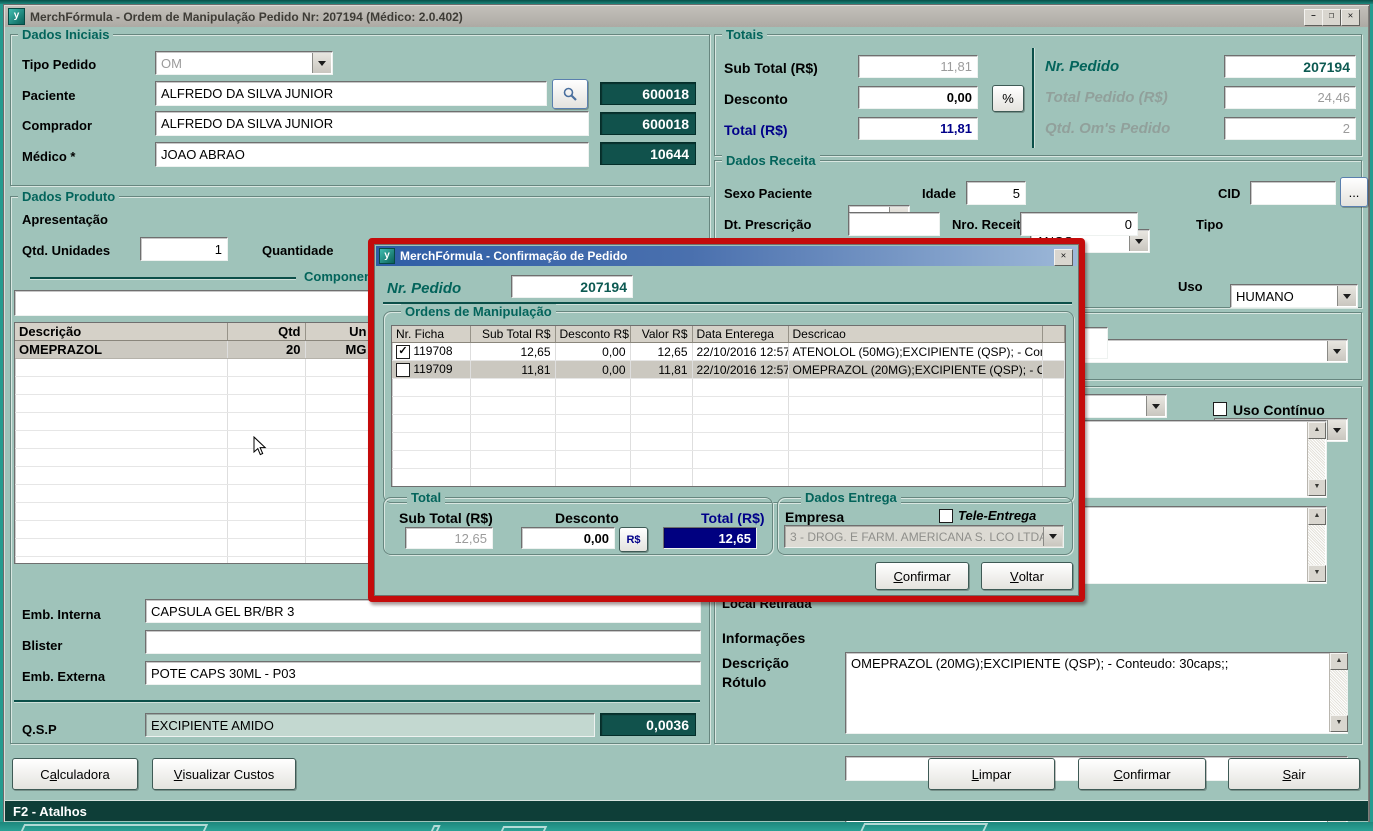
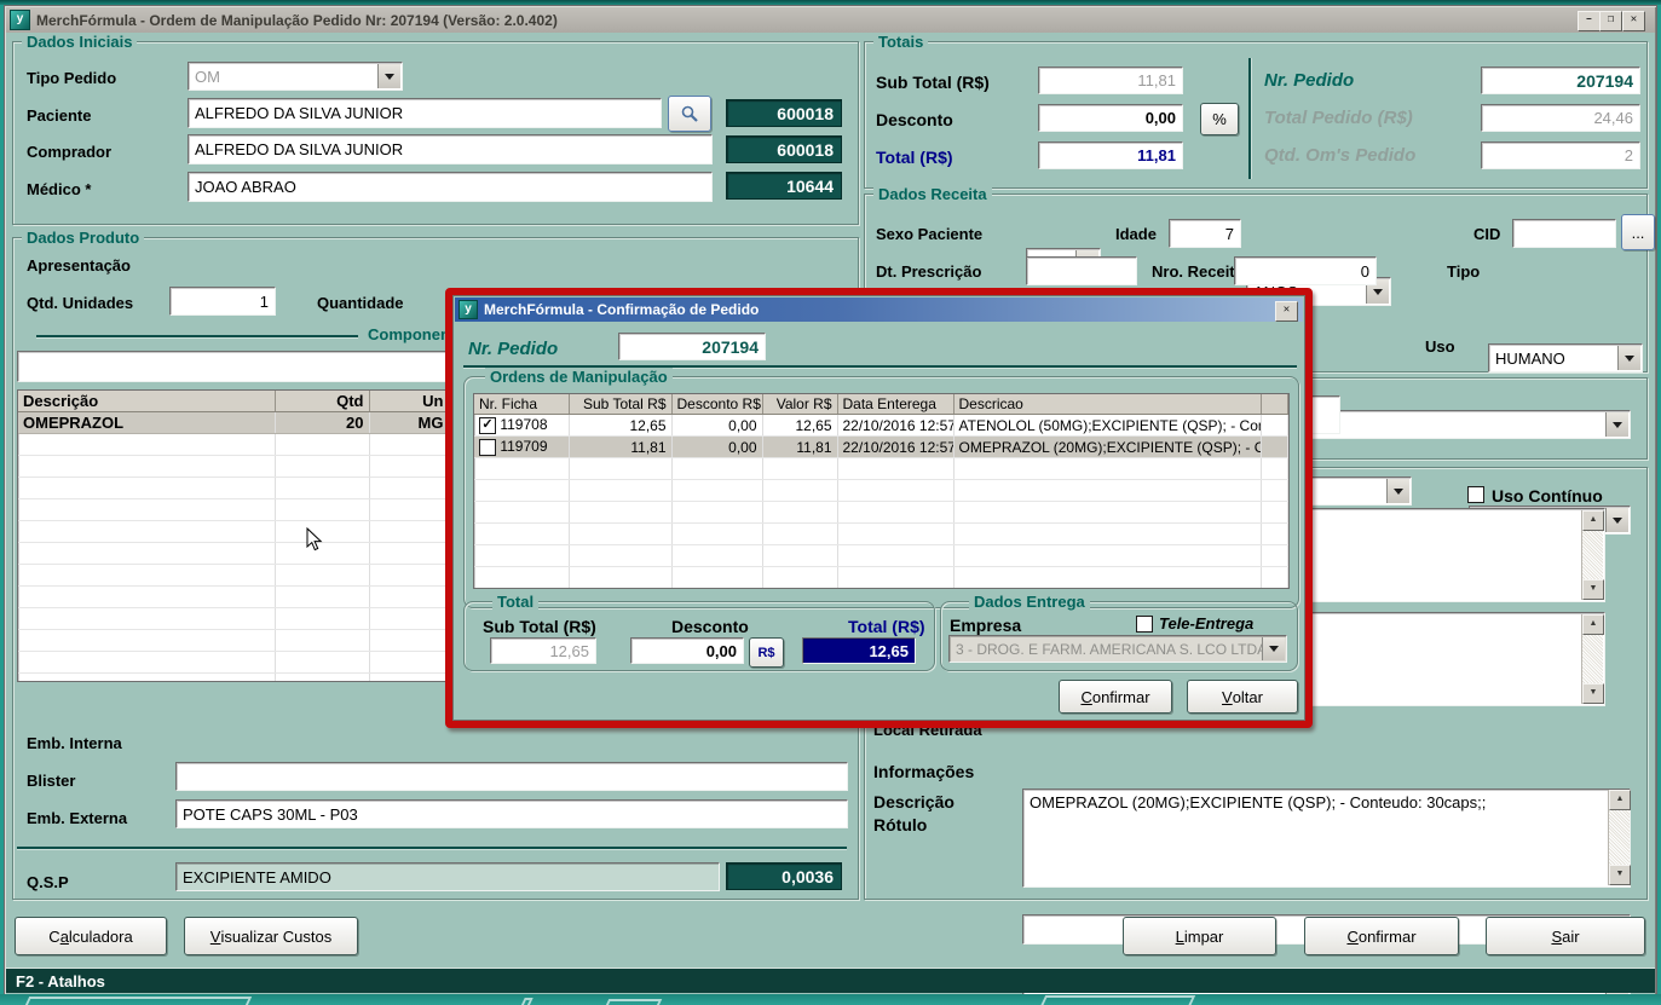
  y
- MerchFórmula - Ordem de Manipulação Pedido Nr: 207194 (Médico: 2.0.402)
+ MerchFórmula - Ordem de Manipulação Pedido Nr: 207194 (Versão: 2.0.402)
  –
  ❐
  ✕
  Dados Iniciais
  Tipo Pedido
  OM
  Paciente
  ALFREDO DA SILVA JUNIOR
  600018
  Comprador
  ALFREDO DA SILVA JUNIOR
  600018
  Médico *
  JOAO ABRAO
  10644
  Totais
  Sub Total (R$)
  11,81
  Desconto
  0,00
  %
  Total (R$)
  11,81
  Nr. Pedido
  207194
  Total Pedido (R$)
  24,46
  Qtd. Om's Pedido
  2
  Dados Receita
  Sexo Paciente
  Idade
- 5
+ 7
  CID
  ...
  Dt. Prescrição
  Nro. Receit
  0
  Tipo
  HUMANO
  Uso
  Uso Contínuo
  Local Retirada
  Informações
  Descrição Rótulo
  OMEPRAZOL (20MG);EXCIPIENTE (QSP); - Conteudo: 30caps;;
  Dados Produto
  Apresentação
  Qtd. Unidades
  1
  Quantidade
  Descrição	Qtd	Un
  OMEPRAZOL	20	MG
  Emb. Interna
- CAPSULA GEL BR/BR 3
  Blister
  Emb. Externa
  POTE CAPS 30ML - P03
  Q.S.P
  EXCIPIENTE AMIDO
  0,0036
  C
  a
  lculadora
  V
  isualizar Custos
  L
  impar
  C
  onfirmar
  S
  air
  F2 - Atalhos
  y
  MerchFórmula - Confirmação de Pedido
  ✕
  Nr. Pedido
  207194
  Ordens de Manipulação
  Nr. Ficha	Sub Total R$	Desconto R$	Valor R$	Data Enterega	Descricao
  ✓ 119708	12,65	0,00	12,65	22/10/2016 12:57	ATENOLOL (50MG);EXCIPIENTE (QSP); - Co
  119709	11,81	0,00	11,81	22/10/2016 12:57	OMEPRAZOL (20MG);EXCIPIENTE (QSP); - C
  Total
  Sub Total (R$)
  12,65
  Desconto
  0,00
  R$
  Total (R$)
  12,65
  Dados Entrega
  Empresa
  Tele-Entrega
  3 - DROG. E FARM. AMERICANA S. LCO LTD
  C
  onfirmar
  V
  oltar
